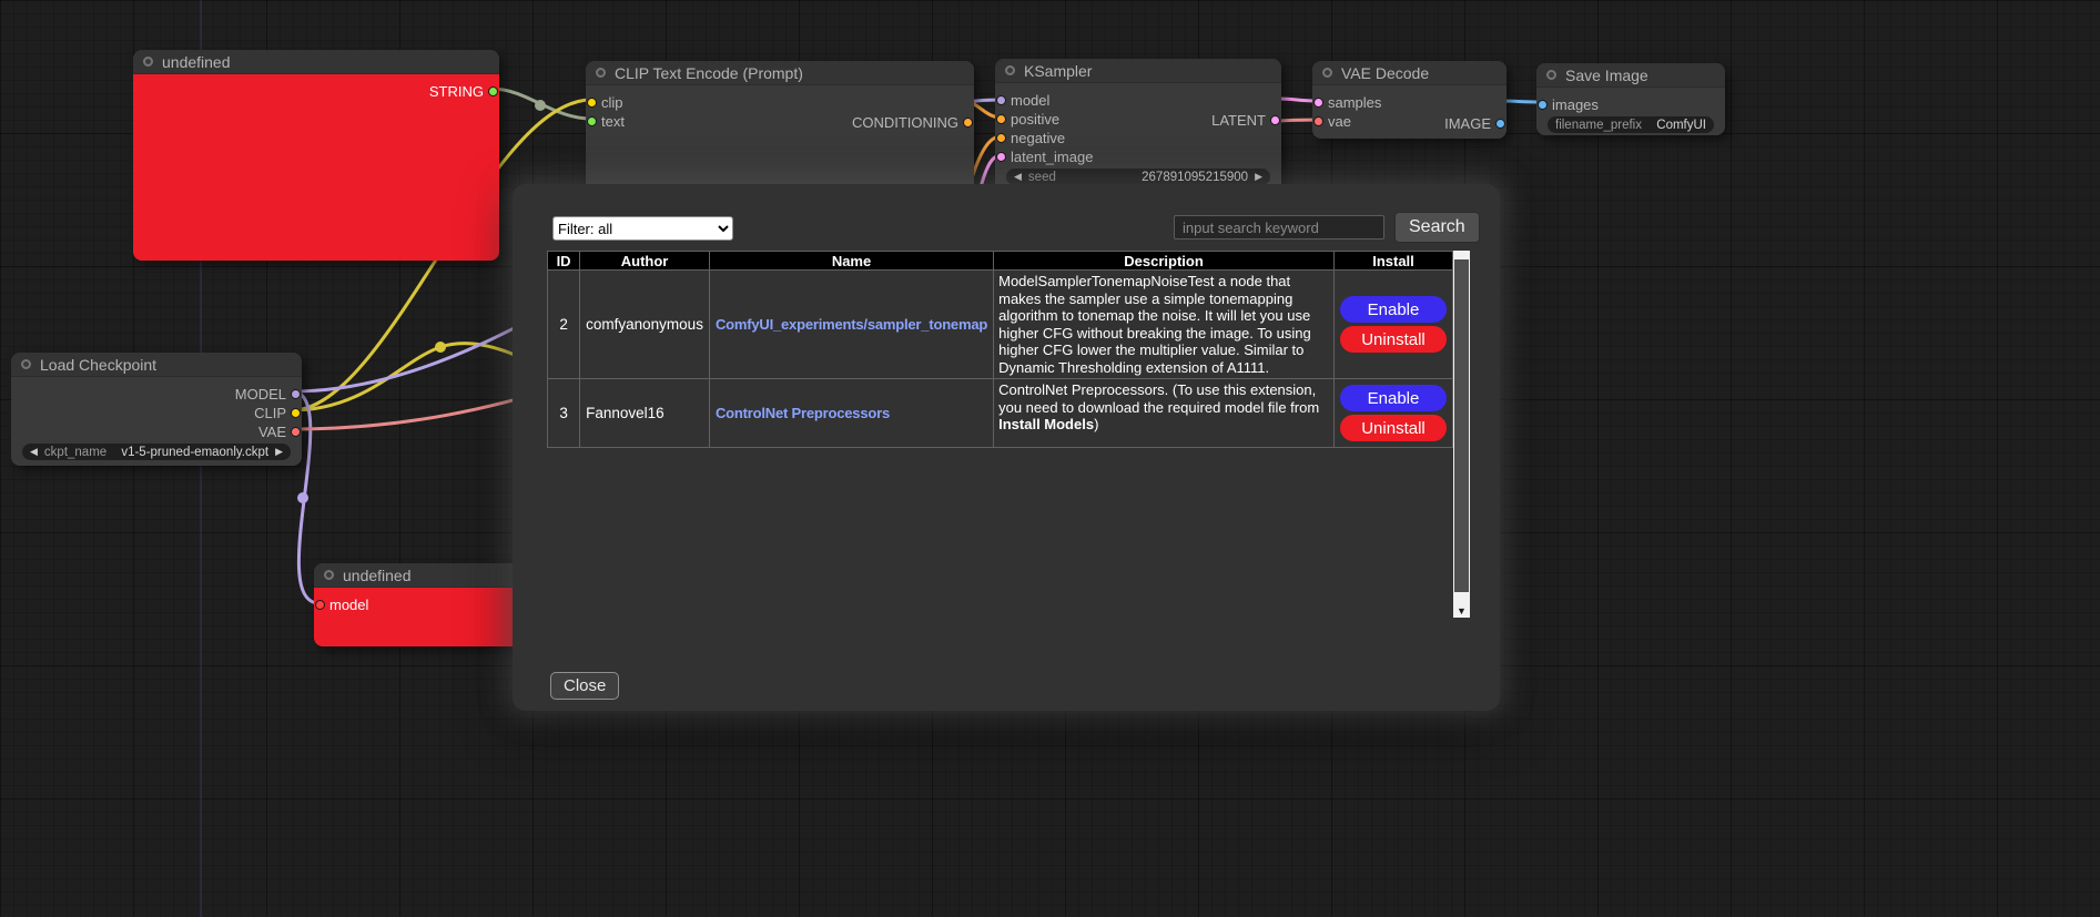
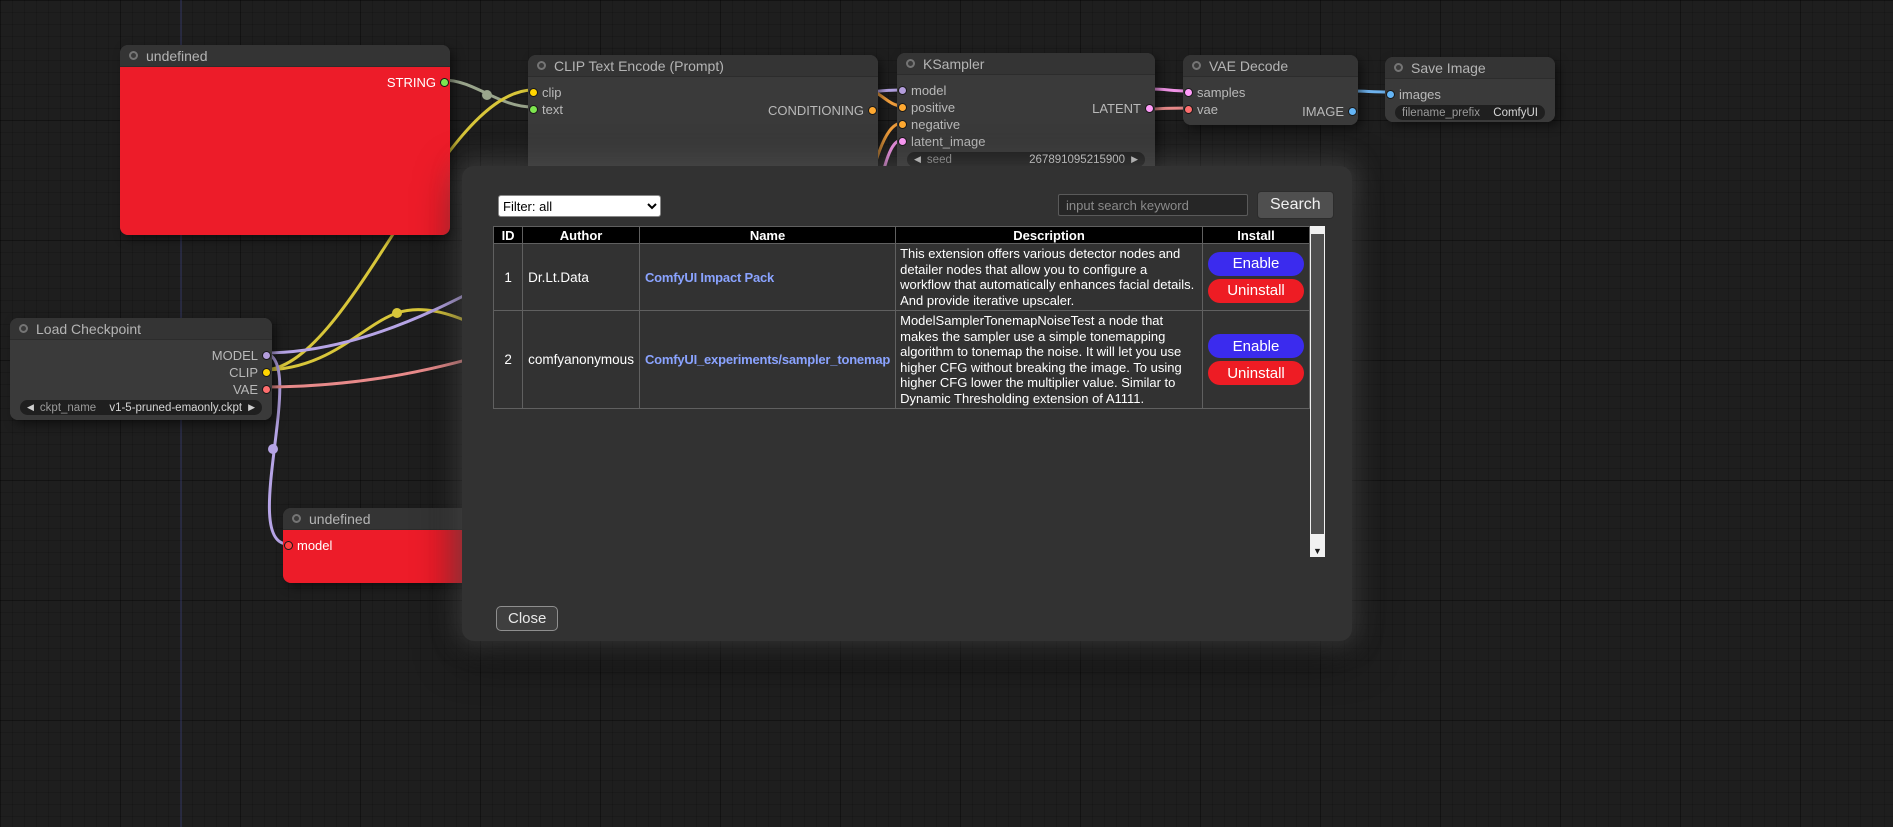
  undefined
  STRING
  CLIP Text Encode (Prompt)
  CONDITIONING
  clip
  text
  KSampler
  LATENT
  model
  positive
  negative
  latent_image
  ◀
  seed
  267891095215900
  ▶
  VAE Decode
  IMAGE
  samples
  vae
  Save Image
  images
  filename_prefix
  ComfyUI
  Load Checkpoint
  MODEL
  CLIP
  VAE
  ◀
  ckpt_name
  v1-5-pruned-emaonly.ckpt
  ▶
  undefined
  model
  Filter: all
  input search keyword
  Search
  ID	Author	Name	Description	Install
+ 1	Dr.Lt.Data	ComfyUI Impact Pack	This extension offers various detector nodes and detailer nodes that allow you to configure a workflow that automatically enhances facial details. And provide iterative upscaler.	Enable Uninstall
  2	comfyanonymous	ComfyUI_experiments/sampler_tonemap	ModelSamplerTonemapNoiseTest a node that makes the sampler use a simple tonemapping algorithm to tonemap the noise. It will let you use higher CFG without breaking the image. To using higher CFG lower the multiplier value. Similar to Dynamic Thresholding extension of A1111.	Enable Uninstall
- 3	Fannovel16	ControlNet Preprocessors	ControlNet Preprocessors. (To use this extension, you need to download the required model file from Install Models)	Enable Uninstall
  ▼
  Close
